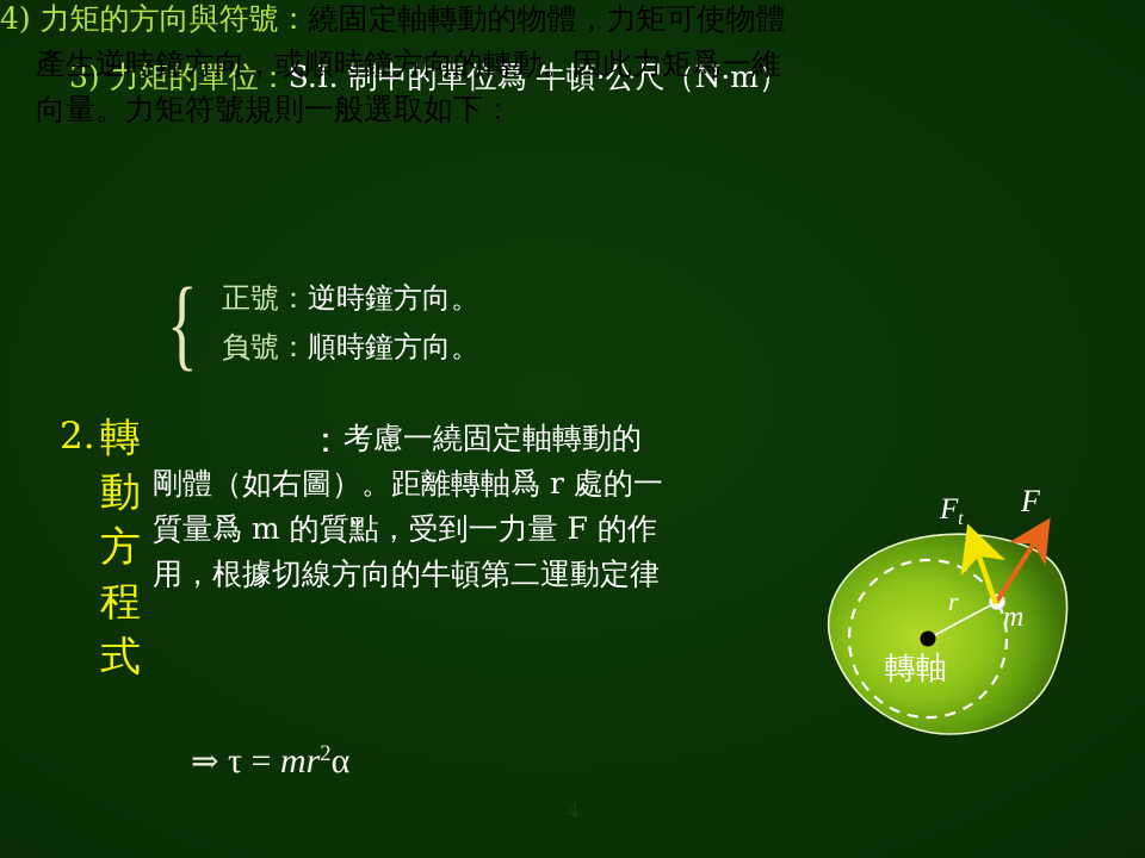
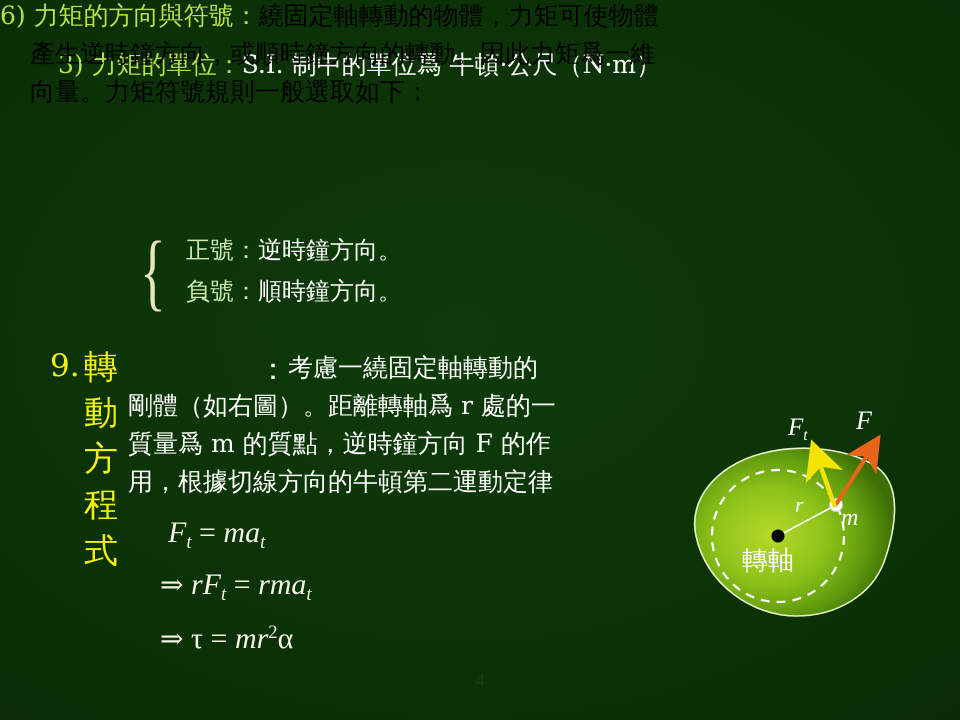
  3) 力矩的單位：S.I. 制中的單位爲 牛頓·公尺（N·m）
- 4) 力矩的方向與符號：繞固定軸轉動的物體，力矩可使物體
+ 6) 力矩的方向與符號：繞固定軸轉動的物體，力矩可使物體
  產生逆時鐘方向，或順時鐘方向的轉動。因此力矩爲一維
  向量。力矩符號規則一般選取如下：
  {
  正號：逆時鐘方向。
  負號：順時鐘方向。
- 2.
+ 9.
  轉動方程式
  ：
  考慮一繞固定軸轉動的
  剛體（如右圖）。距離轉軸爲 r 處的一
- 質量爲 m 的質點，受到一力量 F 的作
+ 質量爲 m 的質點，逆時鐘方向 F 的作
  用，根據切線方向的牛頓第二運動定律
+ Ft = mat
+ ⇒ rFt = rmat
  ⇒ τ = mr2α
  Ft
  F
  r
  m
  轉軸
